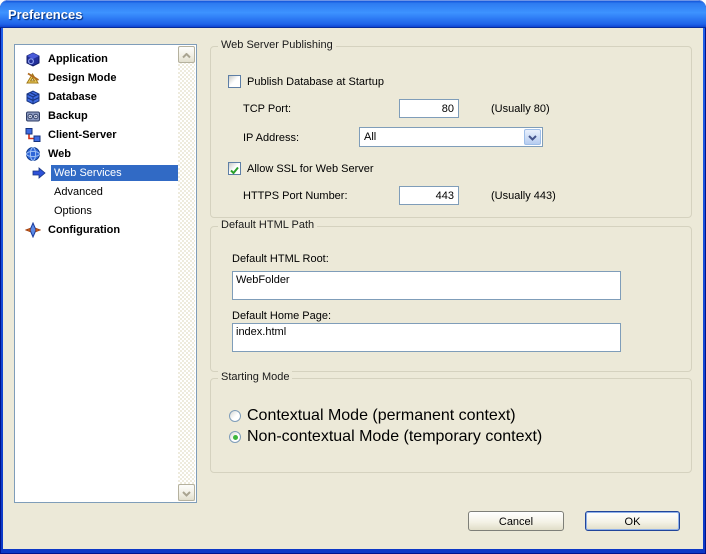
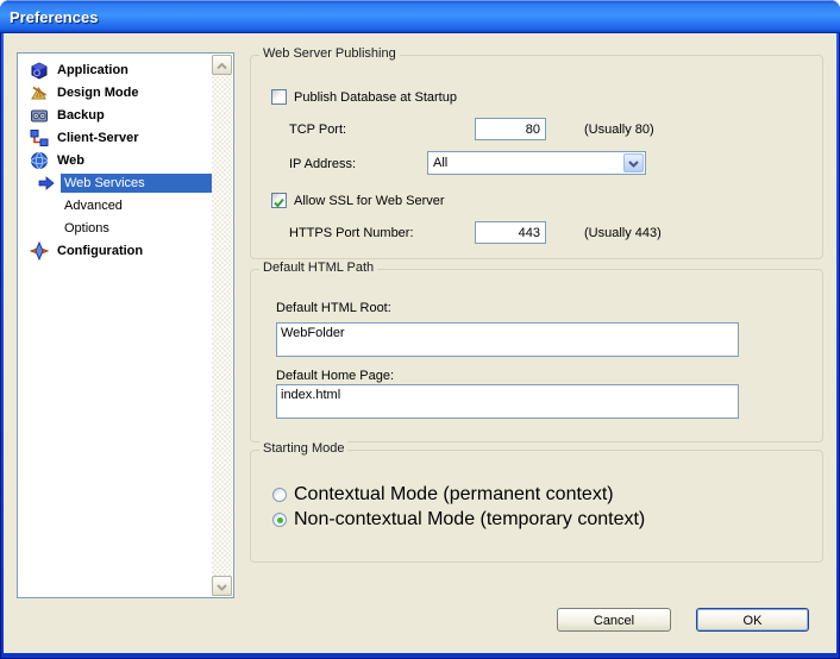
  Preferences
  Application
  Design Mode
- Database
  Backup
  Client-Server
  Web
  Web Services
  Advanced
  Options
  Configuration
  Web Server Publishing
  Publish Database at Startup
  TCP Port:
  80
  (Usually 80)
  IP Address:
  All
  Allow SSL for Web Server
  HTTPS Port Number:
  443
  (Usually 443)
  Default HTML Path
  Default HTML Root:
  WebFolder
  Default Home Page:
  index.html
  Starting Mode
  Contextual Mode (permanent context)
  Non-contextual Mode (temporary context)
  Cancel
  OK
